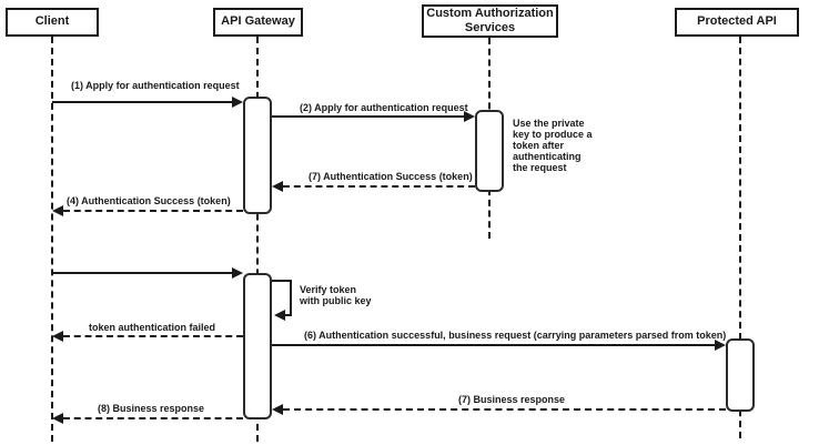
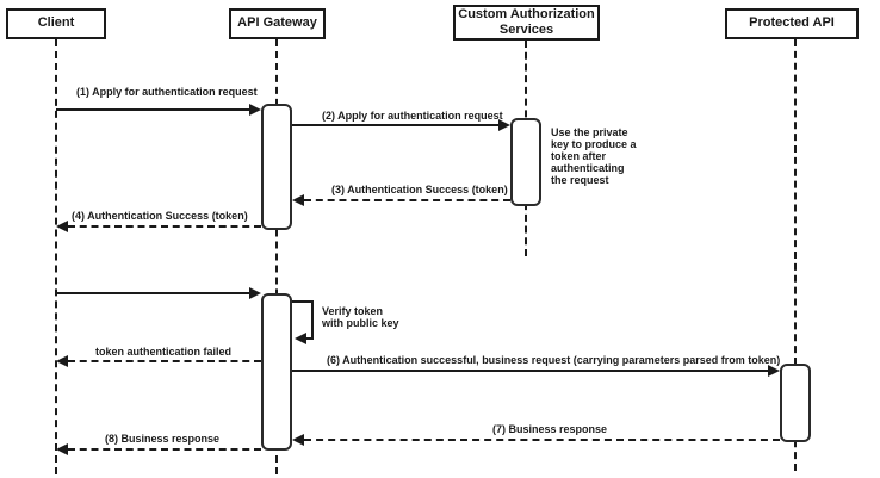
  Client
  API Gateway
  Custom Authorization Services
  Protected API
  Use the private
  key to produce a
  token after
  authenticating
  the request
  (1) Apply for authentication request
  (2) Apply for authentication request
- (7) Authentication Success (token)
+ (3) Authentication Success (token)
  (4) Authentication Success (token)
  Verify token
  with public key
  token authentication failed
  (6) Authentication successful, business request (carrying parameters parsed from token)
  (7) Business response
  (8) Business response
